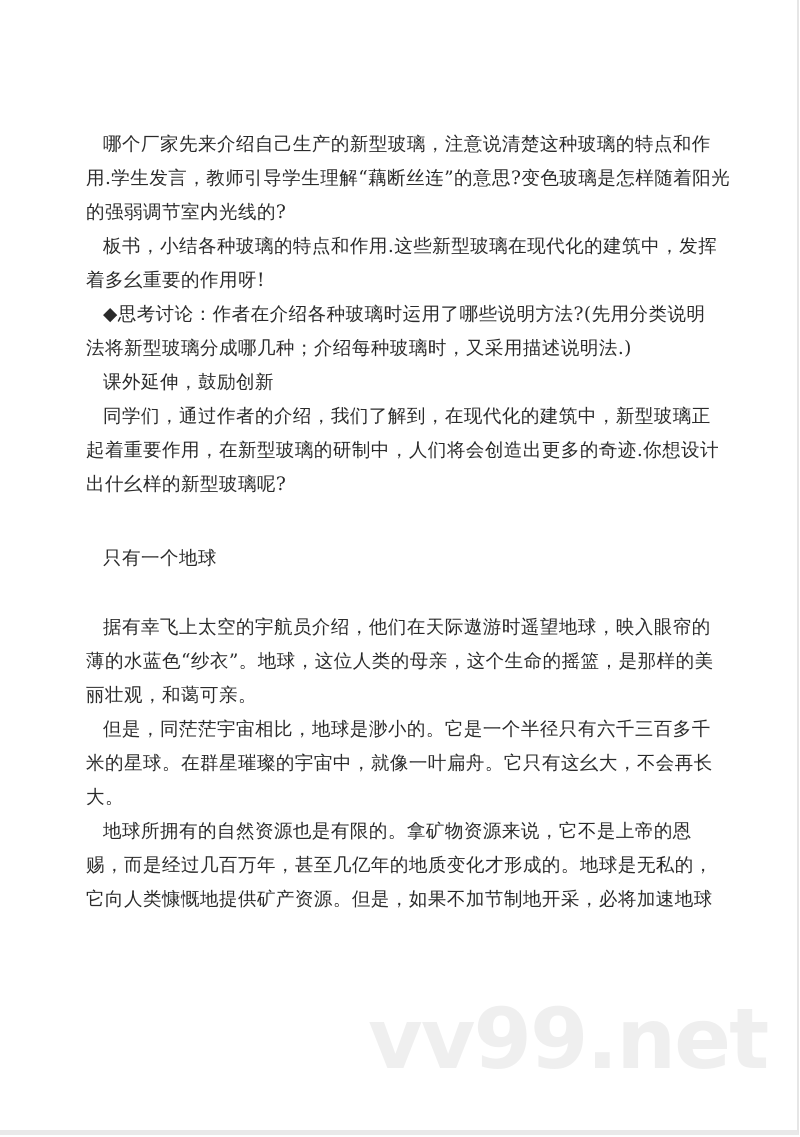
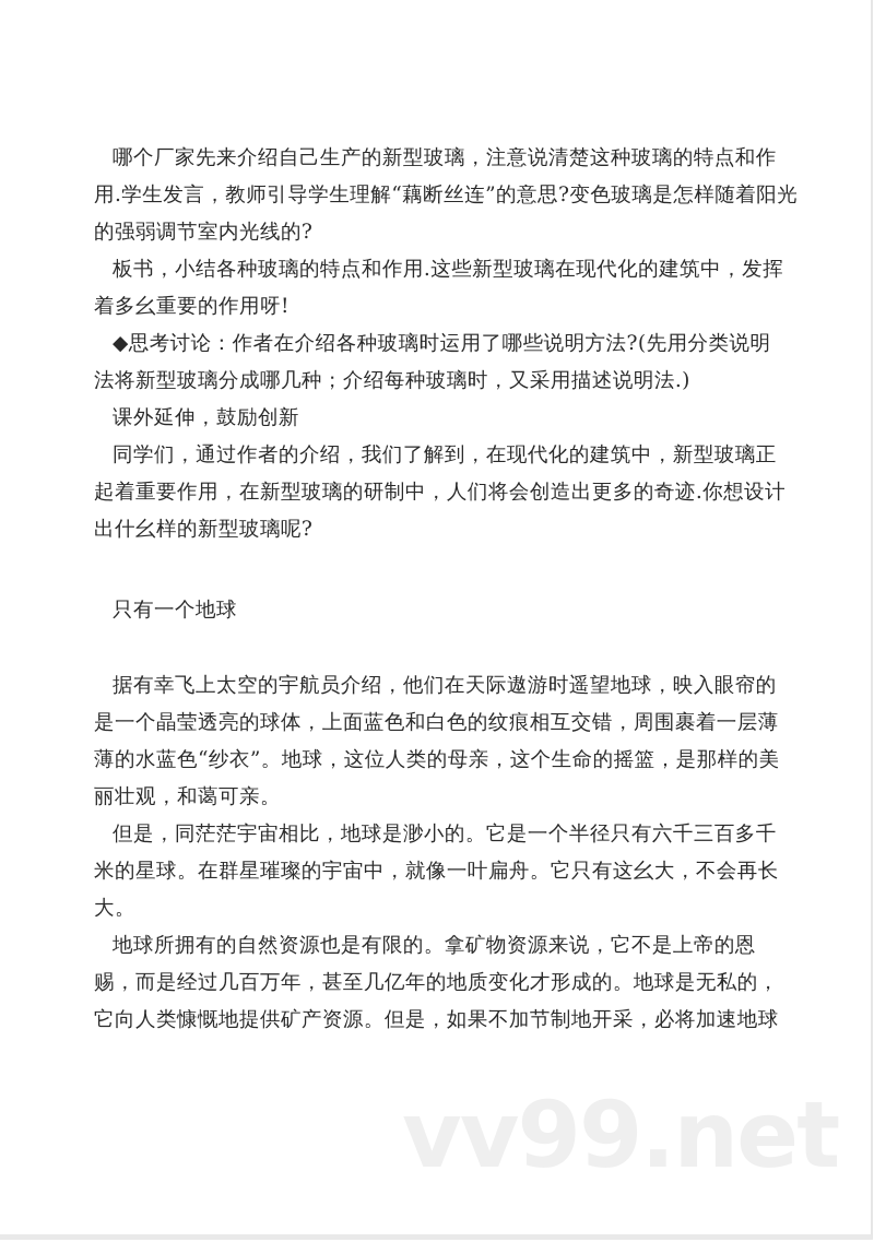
  哪个厂家先来介绍自己生产的新型玻璃，注意说清楚这种玻璃的特点和作
  用.学生发言，教师引导学生理解“藕断丝连”的意思?变色玻璃是怎样随着阳光
  的强弱调节室内光线的?
  板书，小结各种玻璃的特点和作用.这些新型玻璃在现代化的建筑中，发挥
  着多幺重要的作用呀!
  ◆思考讨论：作者在介绍各种玻璃时运用了哪些说明方法?(先用分类说明
  法将新型玻璃分成哪几种；介绍每种玻璃时，又采用描述说明法.)
  课外延伸，鼓励创新
  同学们，通过作者的介绍，我们了解到，在现代化的建筑中，新型玻璃正
  起着重要作用，在新型玻璃的研制中，人们将会创造出更多的奇迹.你想设计
  出什幺样的新型玻璃呢?
  只有一个地球
  据有幸飞上太空的宇航员介绍，他们在天际遨游时遥望地球，映入眼帘的
+ 是一个晶莹透亮的球体，上面蓝色和白色的纹痕相互交错，周围裹着一层薄
  薄的水蓝色“纱衣”。地球，这位人类的母亲，这个生命的摇篮，是那样的美
  丽壮观，和蔼可亲。
  但是，同茫茫宇宙相比，地球是渺小的。它是一个半径只有六千三百多千
  米的星球。在群星璀璨的宇宙中，就像一叶扁舟。它只有这幺大，不会再长
  大。
  地球所拥有的自然资源也是有限的。拿矿物资源来说，它不是上帝的恩
  赐，而是经过几百万年，甚至几亿年的地质变化才形成的。地球是无私的，
  它向人类慷慨地提供矿产资源。但是，如果不加节制地开采，必将加速地球
